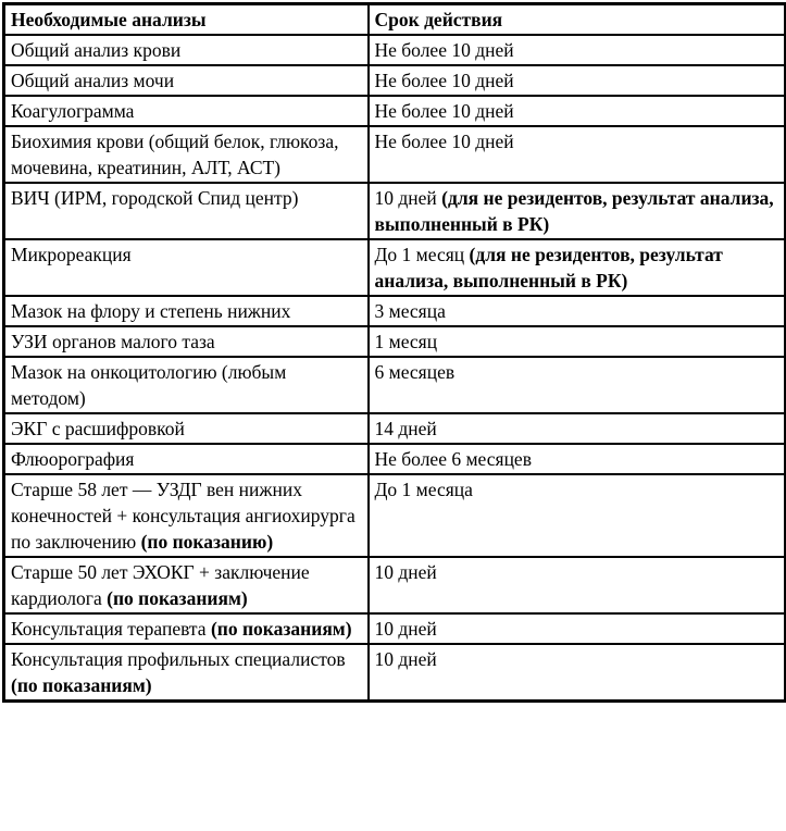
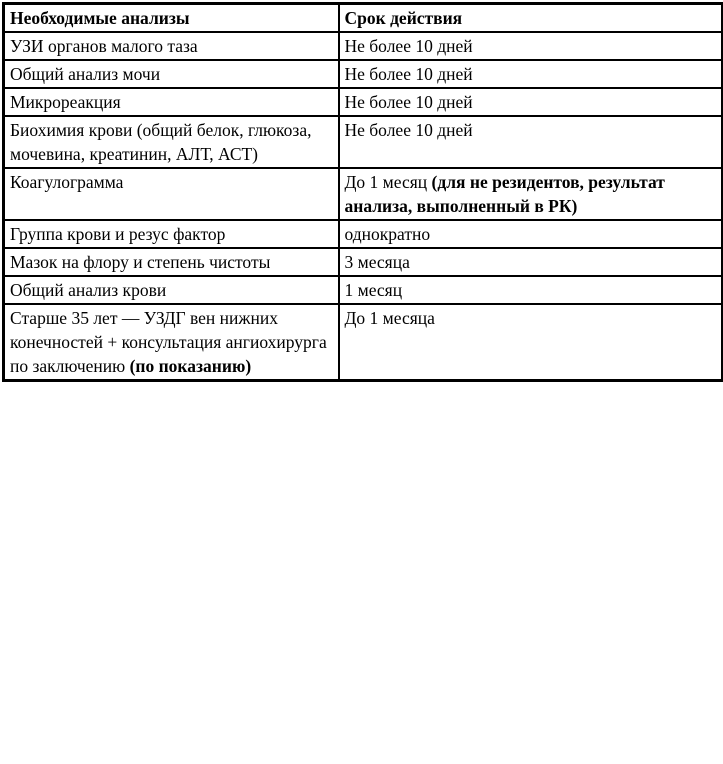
  Необходимые анализы	Срок действия
- Общий анализ крови	Не более 10 дней
+ УЗИ органов малого таза	Не более 10 дней
  Общий анализ мочи	Не более 10 дней
- Коагулограмма	Не более 10 дней
+ Микрореакция	Не более 10 дней
  Биохимия крови (общий белок, глюкоза, мочевина, креатинин, АЛТ, АСТ)	Не более 10 дней
- ВИЧ (ИРМ, городской Спид центр)	10 дней (для не резидентов, результат анализа, выполненный в РК)
- Микрореакция	До 1 месяц (для не резидентов, результат анализа, выполненный в РК)
+ Коагулограмма	До 1 месяц (для не резидентов, результат анализа, выполненный в РК)
+ Группа крови и резус фактор	однократно
- Мазок на флору и степень нижних	3 месяца
+ Мазок на флору и степень чистоты	3 месяца
- УЗИ органов малого таза	1 месяц
+ Общий анализ крови	1 месяц
- Мазок на онкоцитологию (любым методом)	6 месяцев
- ЭКГ с расшифровкой	14 дней
- Флюорография	Не более 6 месяцев
- Старше 58 лет — УЗДГ вен нижних конечностей + консультация ангиохирурга по заключению (по показанию)	До 1 месяца
+ Старше 35 лет — УЗДГ вен нижних конечностей + консультация ангиохирурга по заключению (по показанию)	До 1 месяца
- Старше 50 лет ЭХОКГ + заключение кардиолога (по показаниям)	10 дней
- Консультация терапевта (по показаниям)	10 дней
- Консультация профильных специалистов (по показаниям)	10 дней
